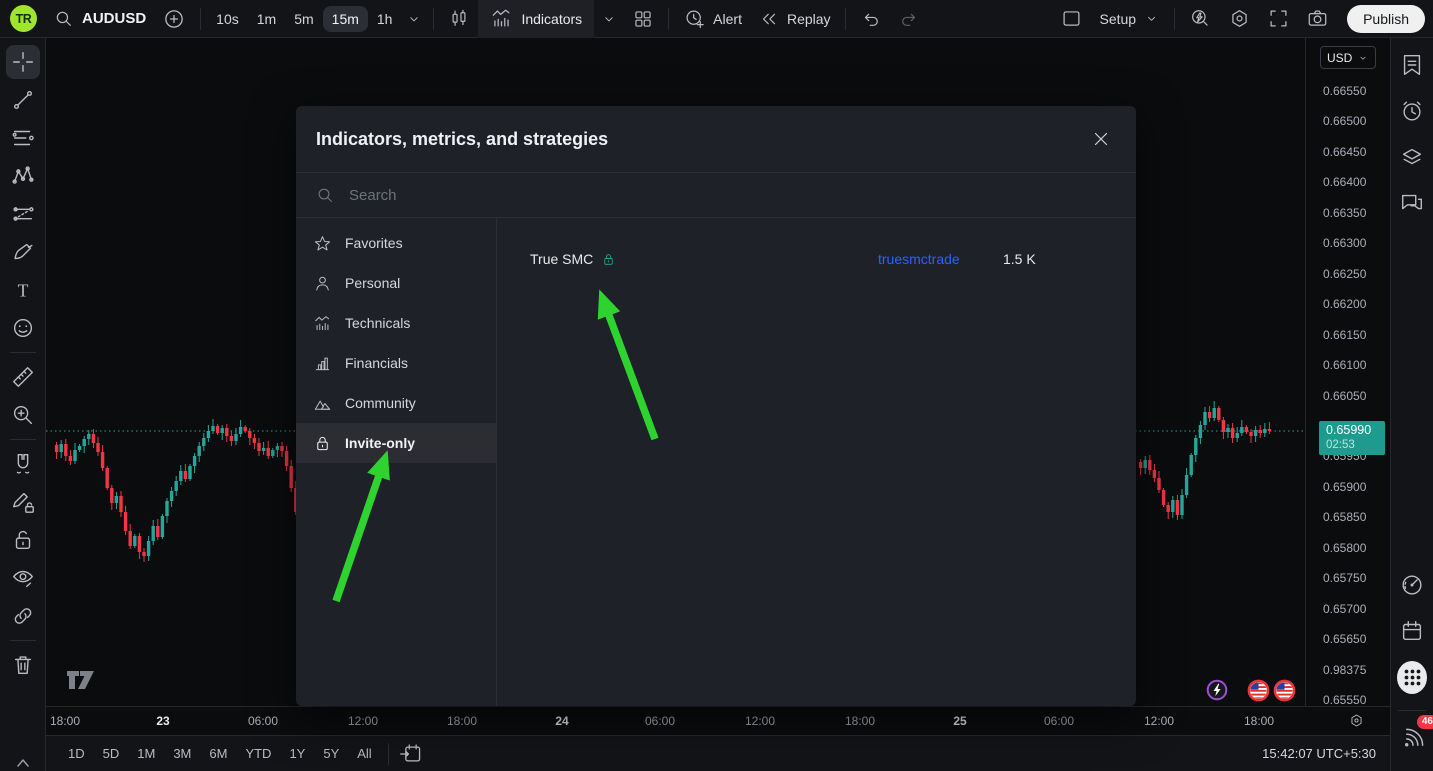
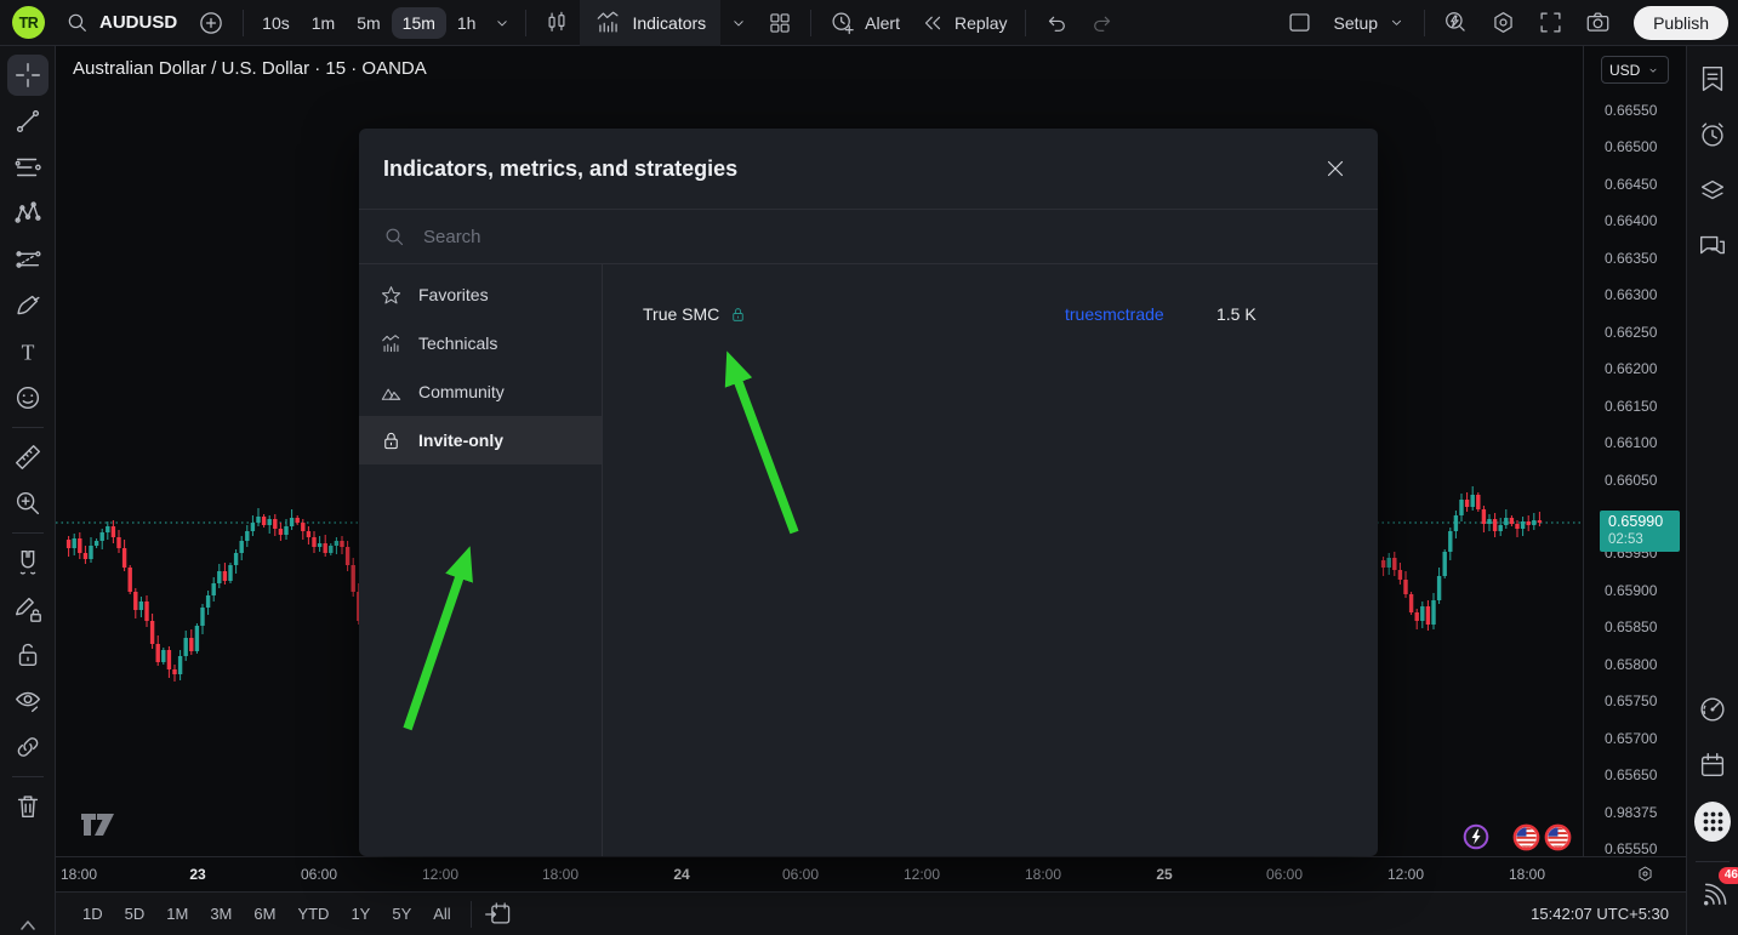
  TR
  AUDUSD
  10s
  1m
  5m
  15m
  1h
  Indicators
  Alert
  Replay
  Setup
  Publish
  T
+ Australian Dollar / U.S. Dollar · 15 · OANDA
  USD
  0.66550
  0.66500
  0.66450
  0.66400
  0.66350
  0.66300
  0.66250
  0.66200
  0.66150
  0.66100
  0.66050
  0.65950
  0.65900
  0.65850
  0.65800
  0.65750
  0.65700
  0.65650
  0.98375
  0.65550
  0.65990
  02:53
  18:00
  23
  06:00
  12:00
  18:00
  24
  06:00
  12:00
  18:00
  25
  06:00
  12:00
  18:00
  1D
  5D
  1M
  3M
  6M
  YTD
  1Y
  5Y
  All
  15:42:07 UTC+5:30
  46
  Indicators, metrics, and strategies
  Search
  Favorites
- Personal
  Technicals
- Financials
  Community
  Invite-only
  True SMC
  truesmctrade
  1.5 K
